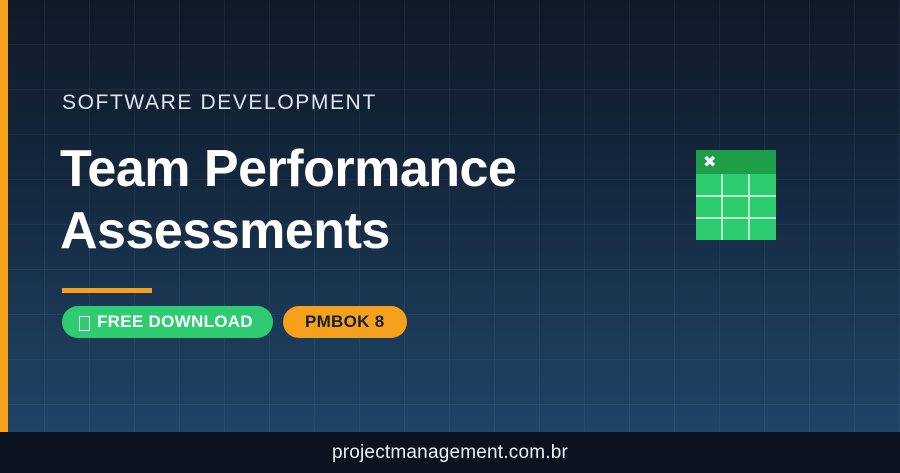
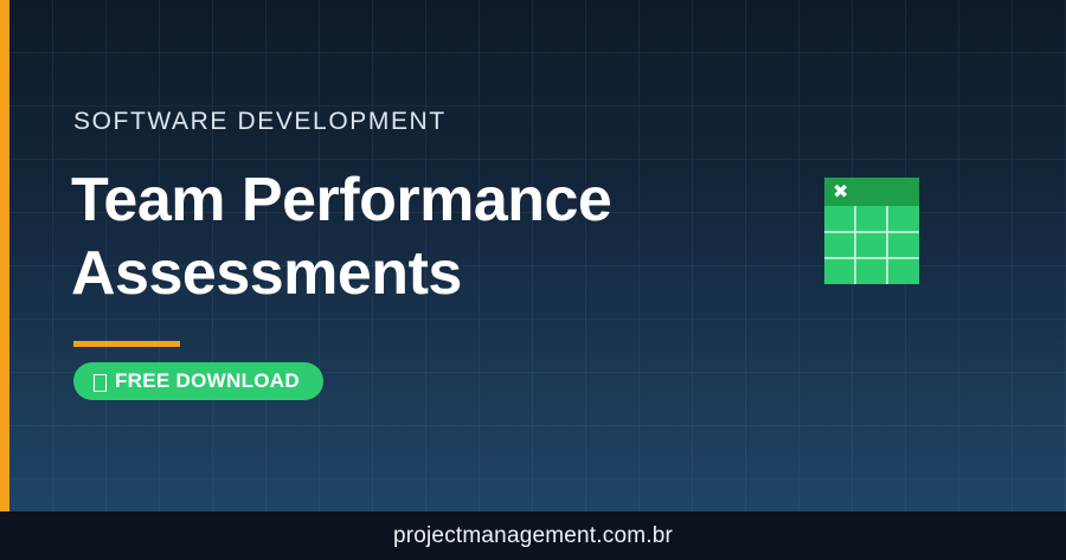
  SOFTWARE DEVELOPMENT
  Team Performance
  Assessments
  FREE DOWNLOAD
- PMBOK 8
  ✖
  projectmanagement.com.br
